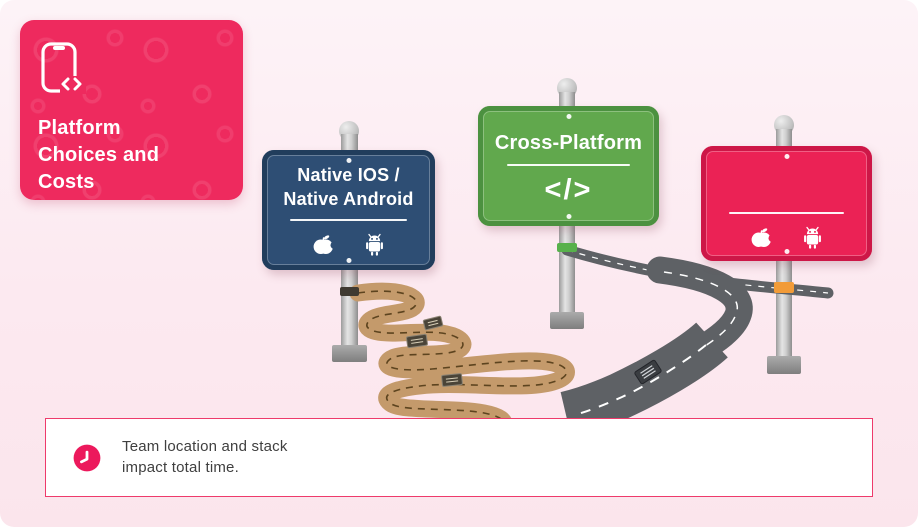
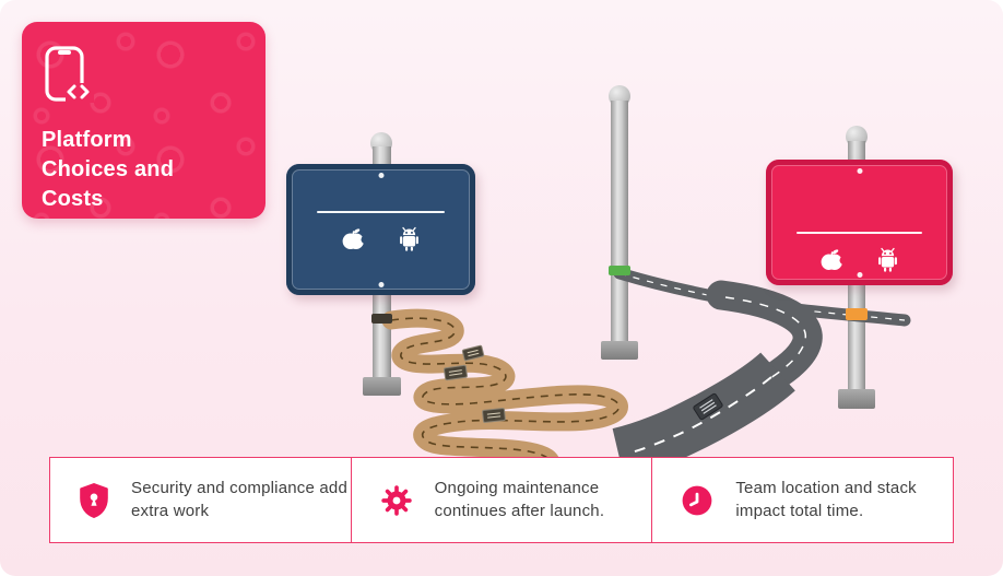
- Native IOS / Native Android
- Cross-Platform
- </>
  Platform Choices and Costs
+ Security and compliance add extra work
+ Ongoing maintenance continues after launch.
  Team location and stack impact total time.
